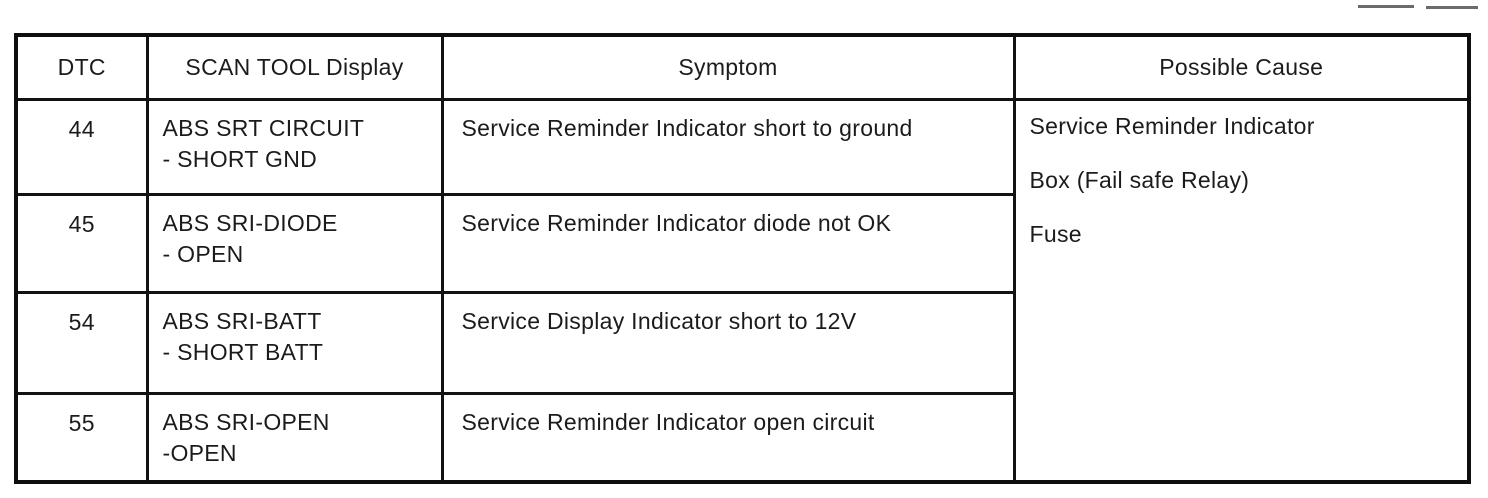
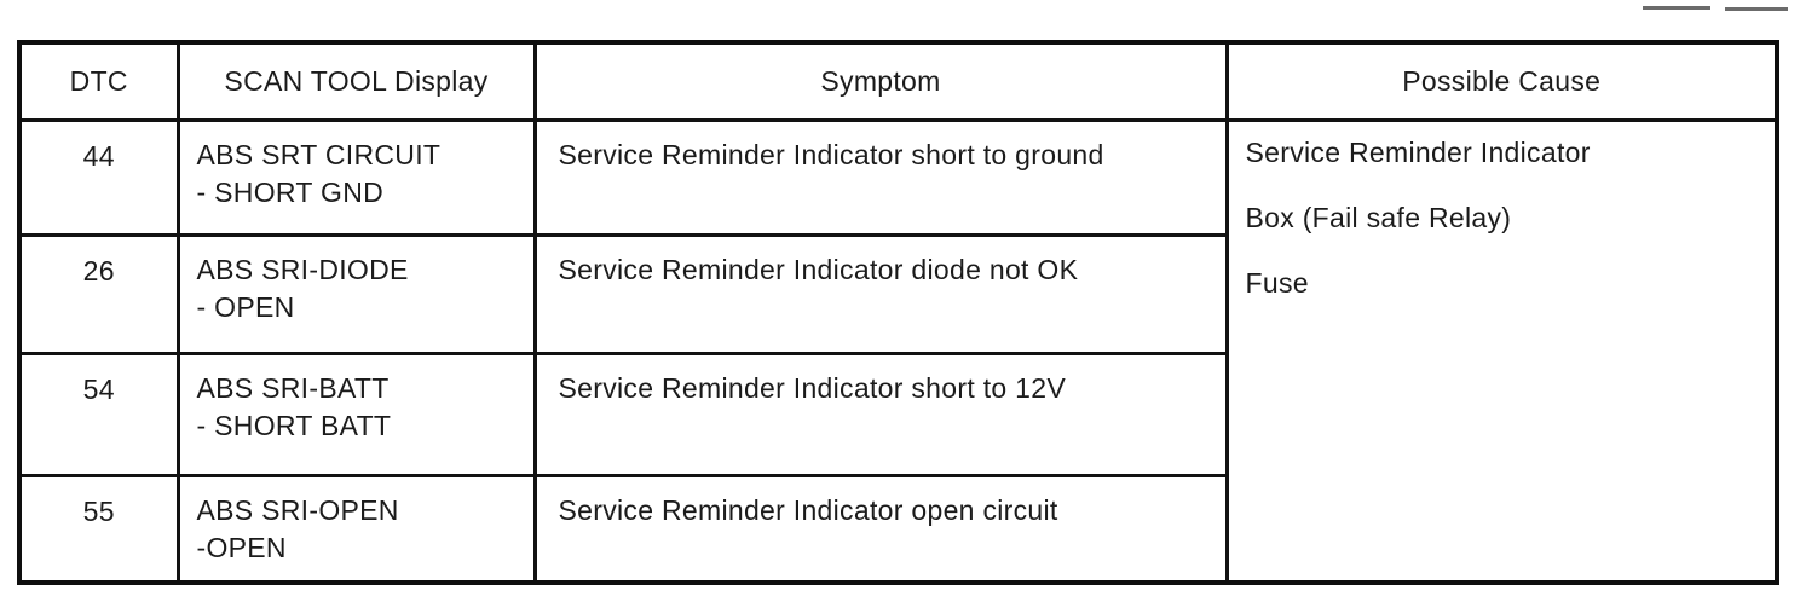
  DTC	SCAN TOOL Display	Symptom	Possible Cause
  44	ABS SRT CIRCUIT - SHORT GND	Service Reminder Indicator short to ground	Service Reminder Indicator Box (Fail safe Relay) Fuse
- 45	ABS SRI-DIODE - OPEN	Service Reminder Indicator diode not OK
+ 26	ABS SRI-DIODE - OPEN	Service Reminder Indicator diode not OK
- 54	ABS SRI-BATT - SHORT BATT	Service Display Indicator short to 12V
+ 54	ABS SRI-BATT - SHORT BATT	Service Reminder Indicator short to 12V
  55	ABS SRI-OPEN -OPEN	Service Reminder Indicator open circuit
